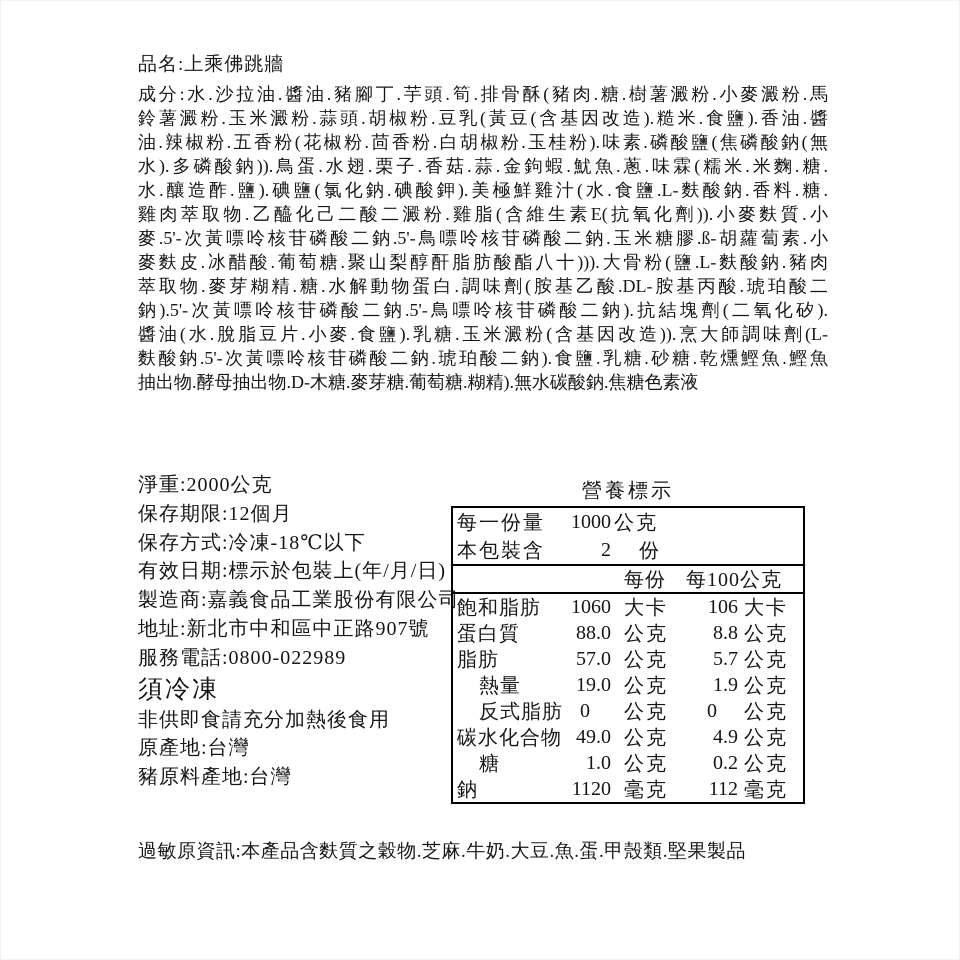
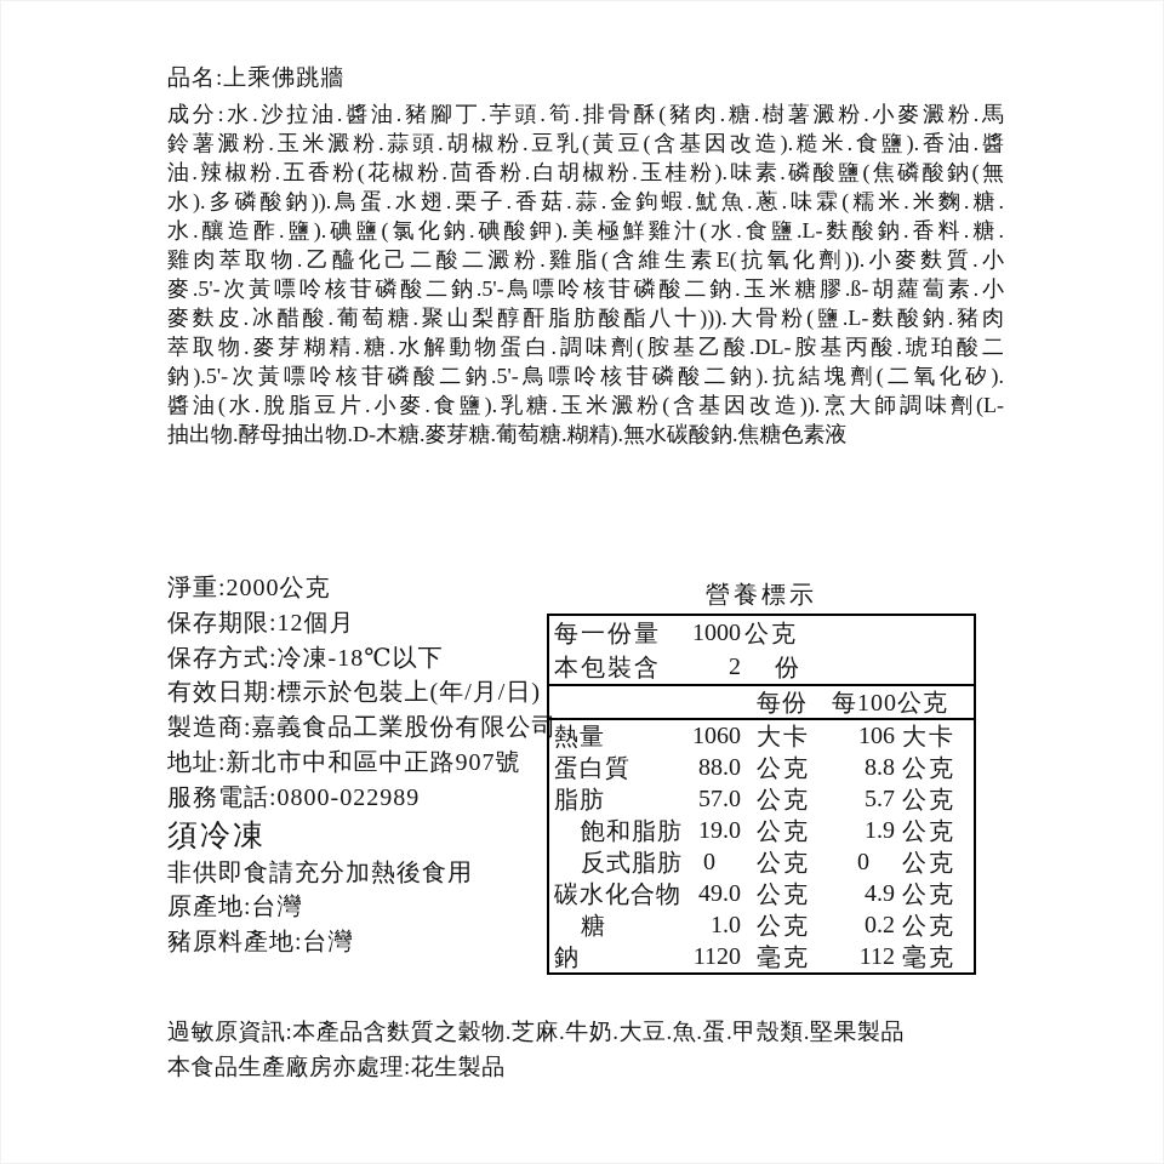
  品名:上乘佛跳牆
  成分:水.沙拉油.醬油.豬腳丁.芋頭.筍.排骨酥(豬肉.糖.樹薯澱粉.小麥澱粉.馬
  鈴薯澱粉.玉米澱粉.蒜頭.胡椒粉.豆乳(黃豆(含基因改造).糙米.食鹽).香油.醬
  油.辣椒粉.五香粉(花椒粉.茴香粉.白胡椒粉.玉桂粉).味素.磷酸鹽(焦磷酸鈉(無
  水).多磷酸鈉)).鳥蛋.水翅.栗子.香菇.蒜.金鉤蝦.魷魚.蔥.味霖(糯米.米麴.糖.
  水.釀造酢.鹽).碘鹽(氯化鈉.碘酸鉀).美極鮮雞汁(水.食鹽.L-麩酸鈉.香料.糖.
  雞肉萃取物.乙醯化己二酸二澱粉.雞脂(含維生素E(抗氧化劑)).小麥麩質.小
  麥.5'-次黃嘌呤核苷磷酸二鈉.5'-鳥嘌呤核苷磷酸二鈉.玉米糖膠.ß-胡蘿蔔素.小
  麥麩皮.冰醋酸.葡萄糖.聚山梨醇酐脂肪酸酯八十))).大骨粉(鹽.L-麩酸鈉.豬肉
  萃取物.麥芽糊精.糖.水解動物蛋白.調味劑(胺基乙酸.DL-胺基丙酸.琥珀酸二
  鈉).5'-次黃嘌呤核苷磷酸二鈉.5'-鳥嘌呤核苷磷酸二鈉).抗結塊劑(二氧化矽).
  醬油(水.脫脂豆片.小麥.食鹽).乳糖.玉米澱粉(含基因改造)).烹大師調味劑(L-
- 麩酸鈉.5'-次黃嘌呤核苷磷酸二鈉.琥珀酸二鈉).食鹽.乳糖.砂糖.乾燻鰹魚.鰹魚
  抽出物.酵母抽出物.D-木糖.麥芽糖.葡萄糖.糊精).無水碳酸鈉.焦糖色素液
  淨重:2000公克
  保存期限:12個月
  保存方式:冷凍-18℃以下
  有效日期:標示於包裝上(年/月/日)
  製造商:嘉義食品工業股份有限公司
  地址:新北市中和區中正路907號
  服務電話:0800-022989
  須冷凍
  非供即食請充分加熱後食用
  原產地:台灣
  豬原料產地:台灣
  營養標示
  每一份量
  1000
  公克
  本包裝含
  2
  份
  每份
  每100公克
- 飽和脂肪
+ 熱量
  1060
  大卡
  106
  大卡
  蛋白質
  88.0
  公克
  8.8
  公克
  脂肪
  57.0
  公克
  5.7
  公克
- 熱量
+ 飽和脂肪
  19.0
  公克
  1.9
  公克
  反式脂肪
  0
  公克
  0
  公克
  碳水化合物
  49.0
  公克
  4.9
  公克
  糖
  1.0
  公克
  0.2
  公克
  鈉
  1120
  毫克
  112
  毫克
  過敏原資訊:本產品含麩質之穀物.芝麻.牛奶.大豆.魚.蛋.甲殼類.堅果製品
+ 本食品生產廠房亦處理:花生製品
